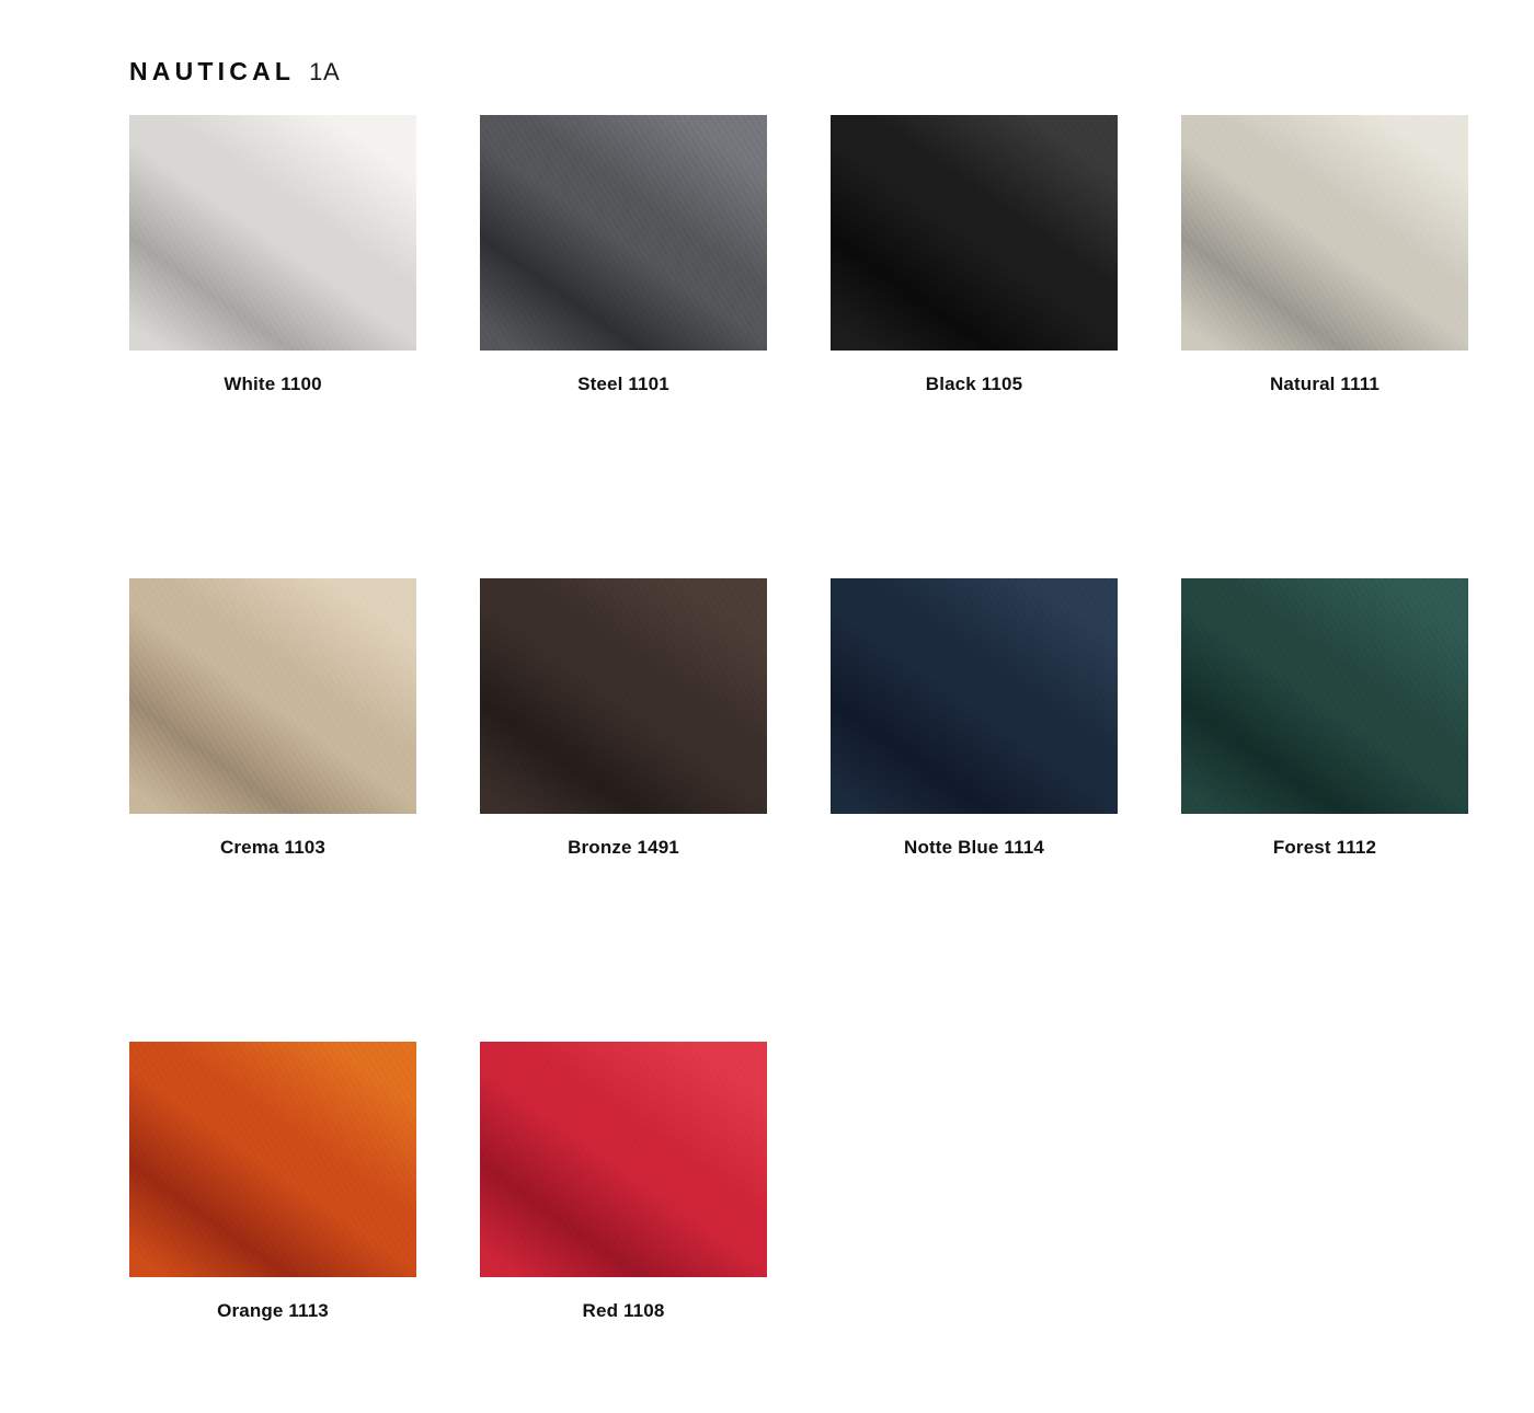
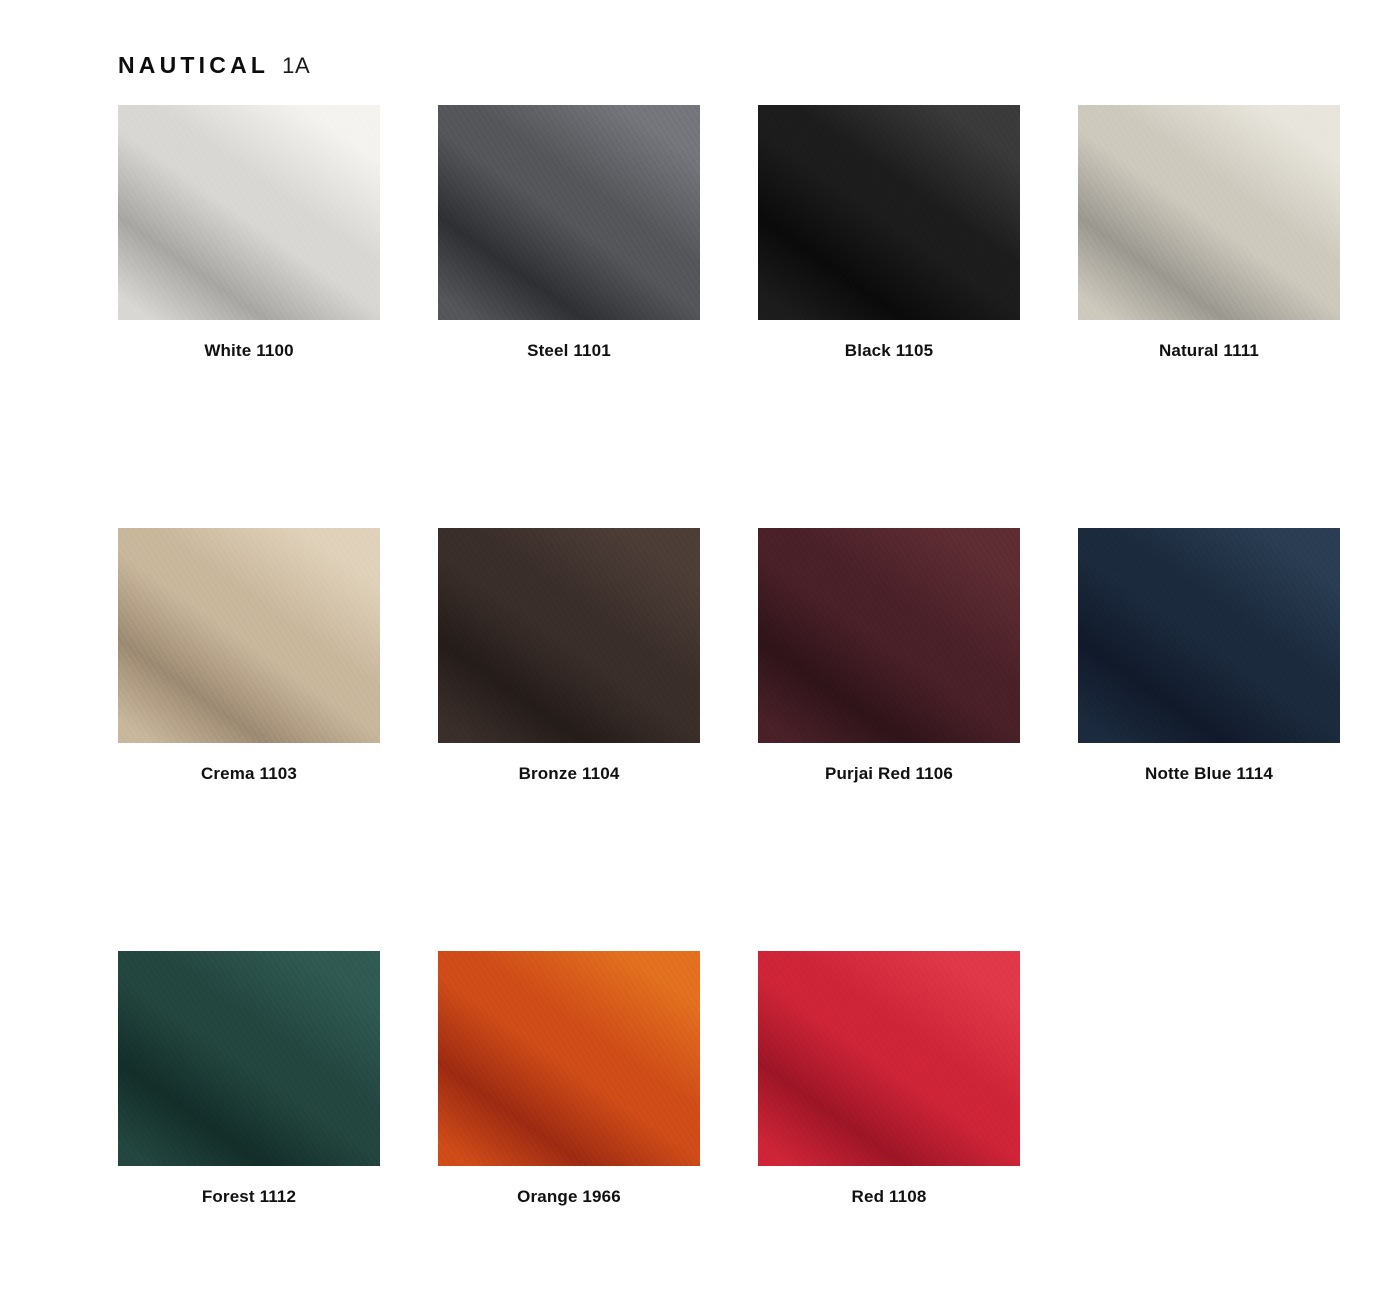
  NAUTICAL
  1A
  White 1100
  Steel 1101
  Black 1105
  Natural 1111
  Crema 1103
- Bronze 1491
+ Bronze 1104
+ Purjai Red 1106
  Notte Blue 1114
  Forest 1112
- Orange 1113
+ Orange 1966
  Red 1108
